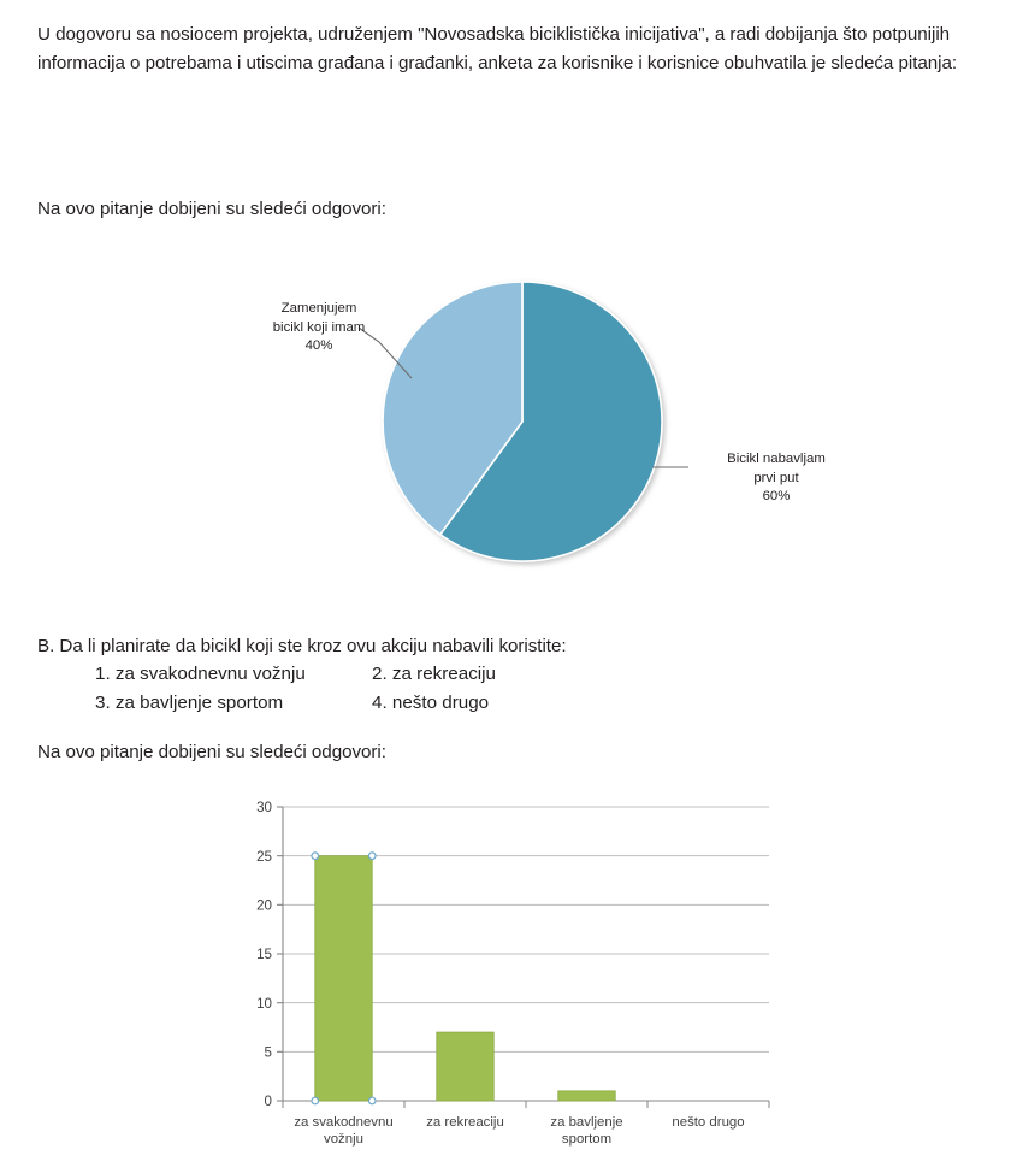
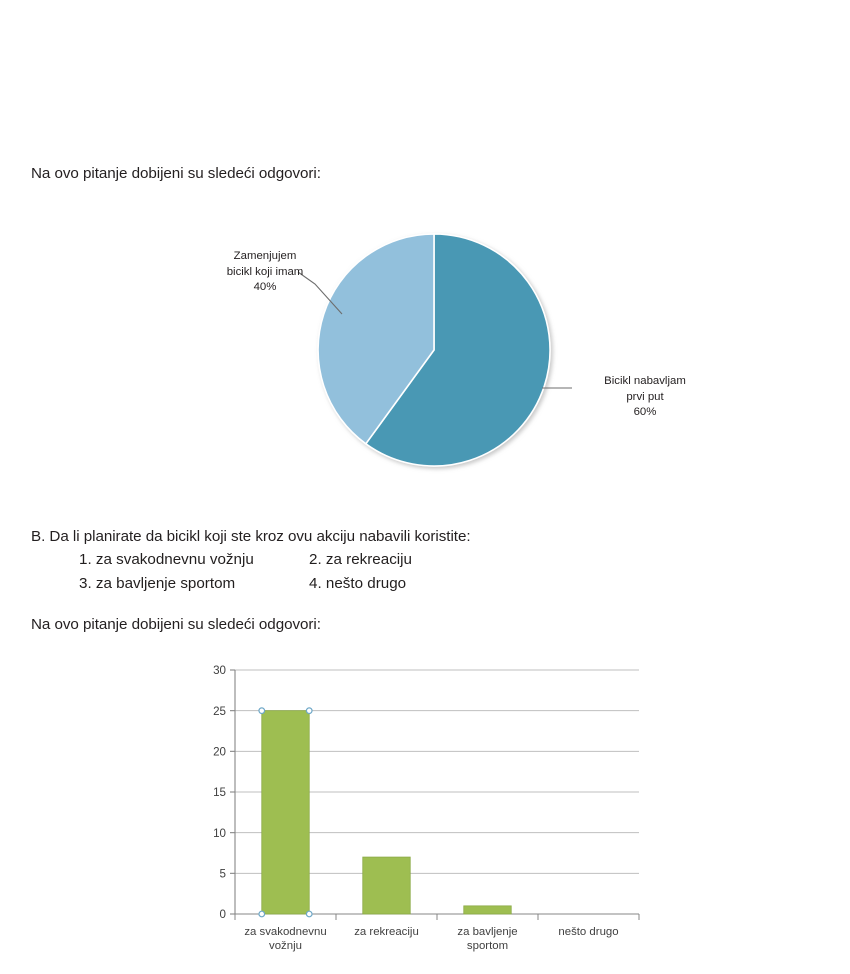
- U dogovoru sa nosiocem projekta, udruženjem "Novosadska biciklistička inicijativa", a radi dobijanja što potpunijih informacija o potrebama i utiscima građana i građanki, anketa za korisnike i korisnice obuhvatila je sledeća pitanja:
  Na ovo pitanje dobijeni su sledeći odgovori:
  Zamenjujem
  bicikl koji imam
  40%
  Bicikl nabavljam
  prvi put
  60%
  B. Da li planirate da bicikl koji ste kroz ovu akciju nabavili koristite:
  1. za svakodnevnu vožnju
  2. za rekreaciju
  3. za bavljenje sportom
  4. nešto drugo
  Na ovo pitanje dobijeni su sledeći odgovori:
  0
  5
  10
  15
  20
  25
  30
  za svakodnevnu
  vožnju
  za rekreaciju
  za bavljenje
  sportom
  nešto drugo
